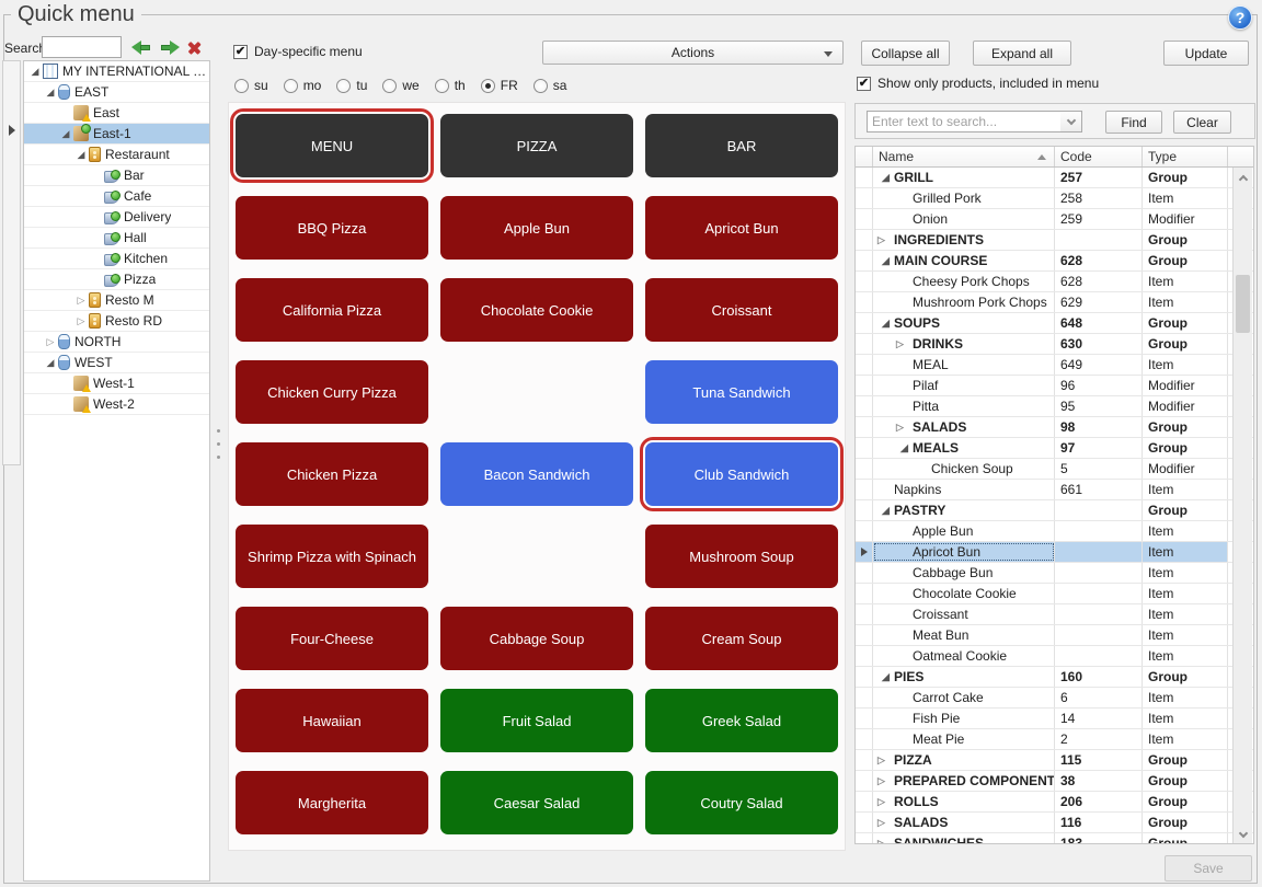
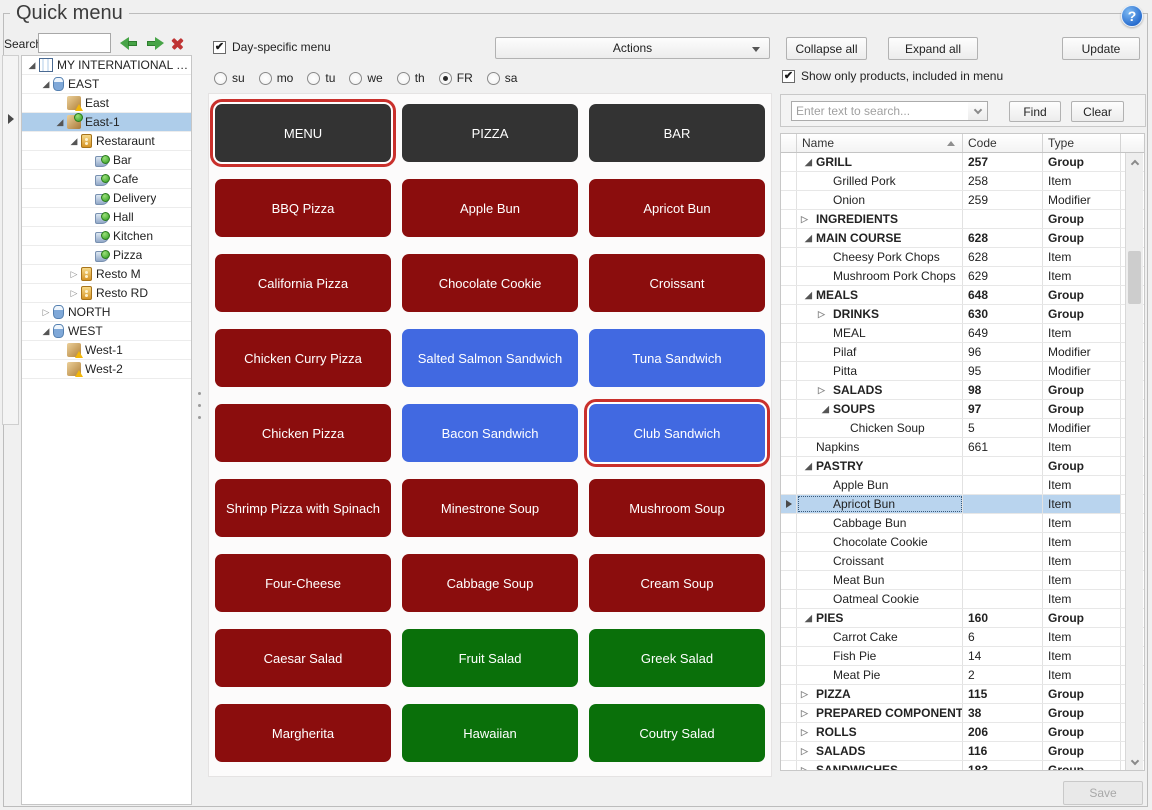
  Quick menu
  ?
  Searc
  ◢
  MY INTERNATIONAL C..
  ◢
  EAST
  East
  ◢
  East-1
  ◢
  Restaraunt
  Bar
  Cafe
  Delivery
  Hall
  Kitchen
  Pizza
  ▷
  Resto M
  ▷
  Resto RD
  ▷
  NORTH
  ◢
  WEST
  West-1
  West-2
  ✔
  Day-specific menu
  su
  mo
  tu
  we
  th
  FR
  sa
  Actions
  MENU
  PIZZA
  BAR
  BBQ Pizza
  Apple Bun
  Apricot Bun
  California Pizza
  Chocolate Cookie
  Croissant
  Chicken Curry Pizza
+ Salted Salmon Sandwich
  Tuna Sandwich
  Chicken Pizza
  Bacon Sandwich
  Club Sandwich
  Shrimp Pizza with Spinach
+ Minestrone Soup
  Mushroom Soup
  Four-Cheese
  Cabbage Soup
  Cream Soup
- Hawaiian
+ Caesar Salad
  Fruit Salad
  Greek Salad
  Margherita
- Caesar Salad
+ Hawaiian
  Coutry Salad
  Collapse all
  Expand all
  Update
  ✔
  Show only products, included in menu
  Enter text to search...
  Find
  Clear
  Name
  Code
  Type
  ◢
  GRILL
  257
  Group
  Grilled Pork
  258
  Item
  Onion
  259
  Modifier
  ▷
  INGREDIENTS
  Group
  ◢
  MAIN COURSE
  628
  Group
  Cheesy Pork Chops
  628
  Item
  Mushroom Pork Chops
  629
  Item
  ◢
- SOUPS
+ MEALS
  648
  Group
  ▷
  DRINKS
  630
  Group
  MEAL
  649
  Item
  Pilaf
  96
  Modifier
  Pitta
  95
  Modifier
  ▷
  SALADS
  98
  Group
  ◢
- MEALS
+ SOUPS
  97
  Group
  Chicken Soup
  5
  Modifier
  Napkins
  661
  Item
  ◢
  PASTRY
  Group
  Apple Bun
  Item
  Apricot Bun
  Item
  Cabbage Bun
  Item
  Chocolate Cookie
  Item
  Croissant
  Item
  Meat Bun
  Item
  Oatmeal Cookie
  Item
  ◢
  PIES
  160
  Group
  Carrot Cake
  6
  Item
  Fish Pie
  14
  Item
  Meat Pie
  2
  Item
  ▷
  PIZZA
  115
  Group
  ▷
  PREPARED COMPONENT
  38
  Group
  ▷
  ROLLS
  206
  Group
  ▷
  SALADS
  116
  Group
  Save
